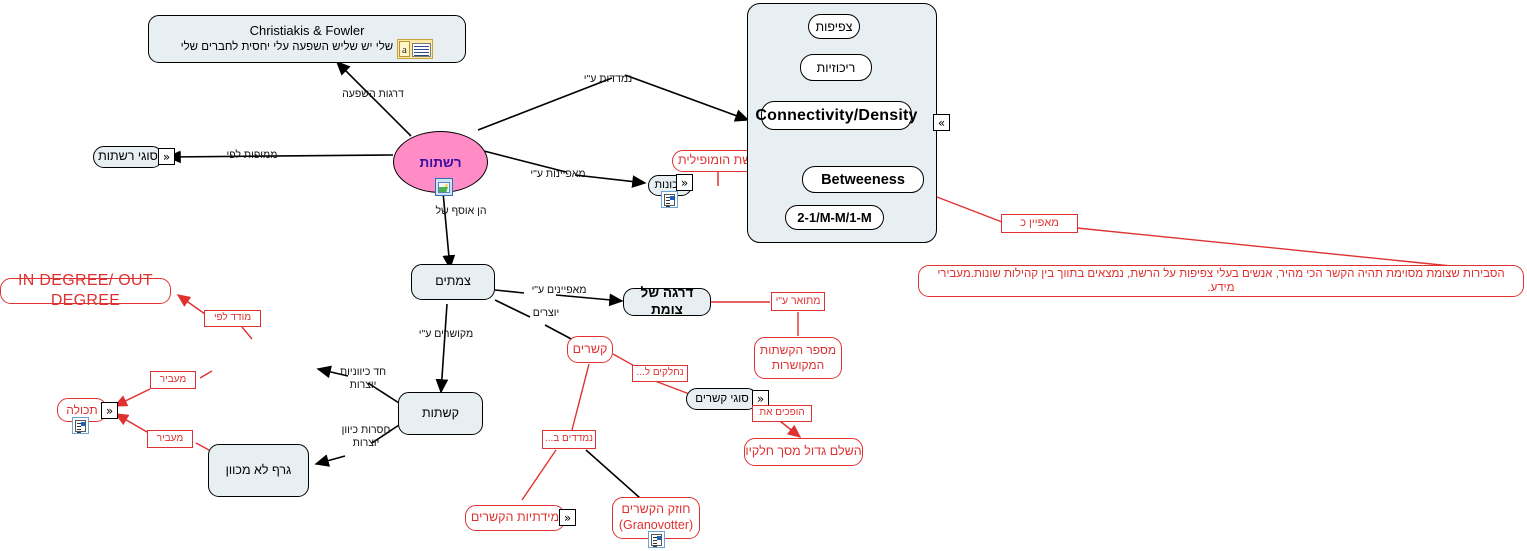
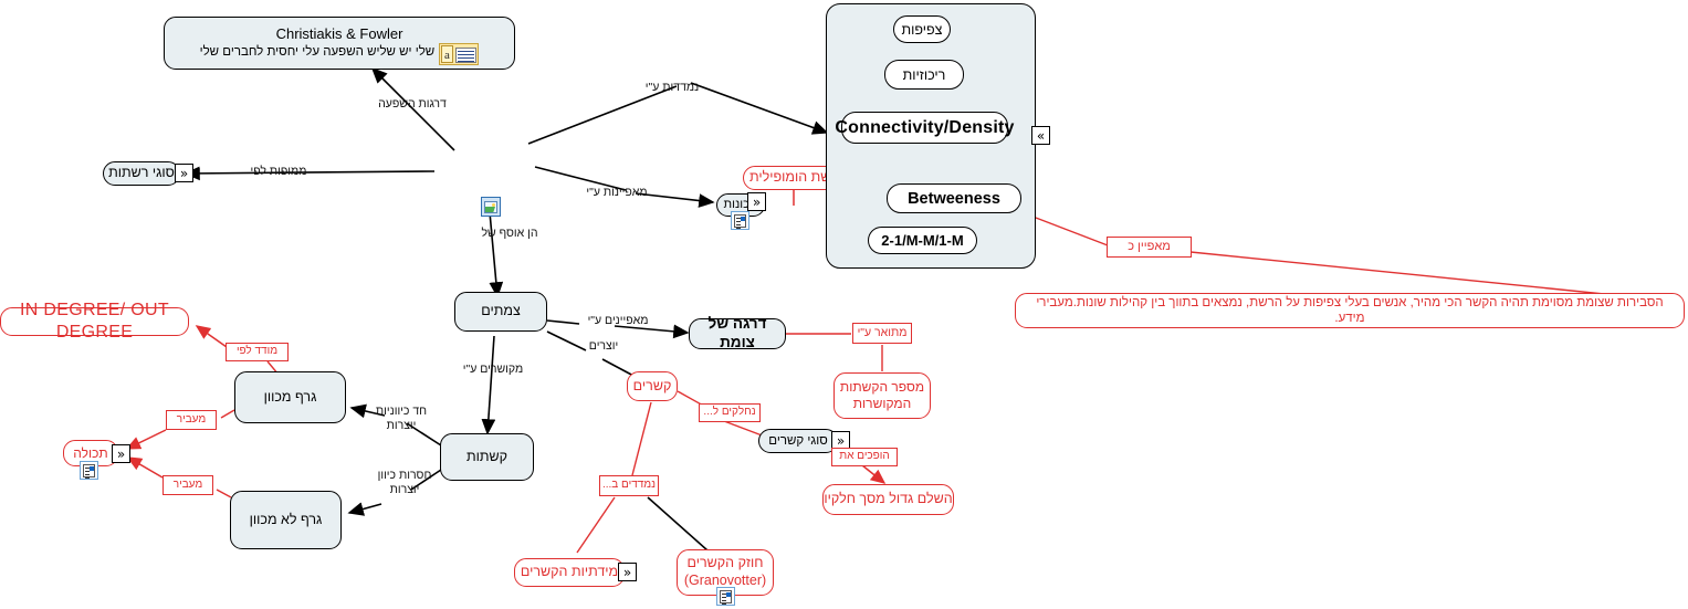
  Christiakis & Fowler
  שלי יש שליש השפעה עלי יחסית לחברים שלי
  a
- רשתות
  סוגי רשתות
  »
  כונות
  »
  ת הומופילית
  צפיפות
  ריכוזיות
  Connectivity/Density
  Betweeness
  2-1/M-M/1-M
  «
  מאפיין כ
  הסבירות שצומת מסוימת תהיה הקשר הכי מהיר, אנשים בעלי צפיפות על הרשת, נמצאים בתווך בין קהילות שונות.מעבירי מידע.
  צמתים
  קשתות
  דרגה של צומת
  מתואר ע"י
  מספר הקשתות
  המקושרות
  קשרים
  נחלקים ל...
  סוגי קשרים
  »
  הופכים את
  השלם גדול מסך חלקיו
  נמדדים ב...
  מידתיות הקשרים
  »
  חוזק הקשרים
  (Granovotter)
  IN DEGREE/ OUT DEGREE
  מודד לפי
+ גרף מכוון
  גרף לא מכוון
  מעביר
  מעביר
  תכולה
  »
  דרגות השפעה
  ממופות לפי
  נמדדות ע"י
  מאפיינות ע"י
  הן אוסף של
  מאפיינים ע"י
  יוצרים
  מקושרים ע"י
  חד כיווניות
  יוצרות
  חסרות כיוון
  יוצרות
